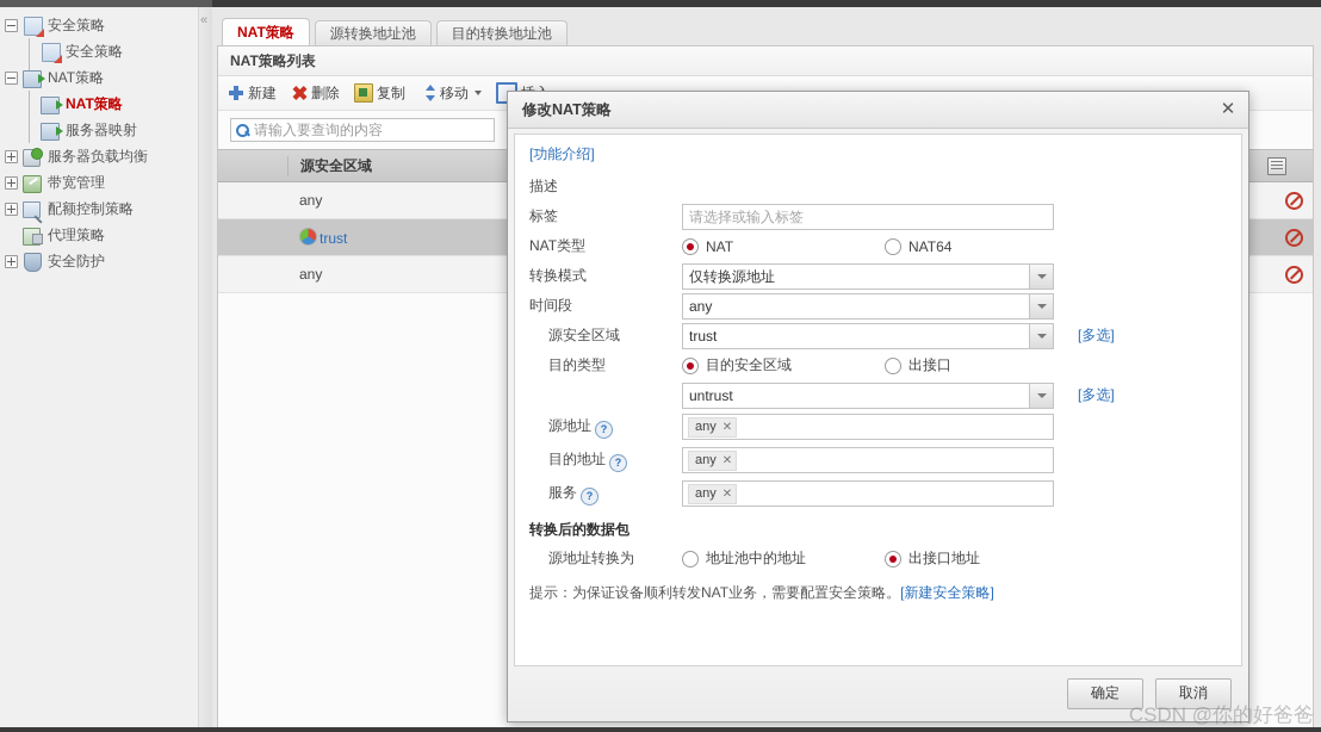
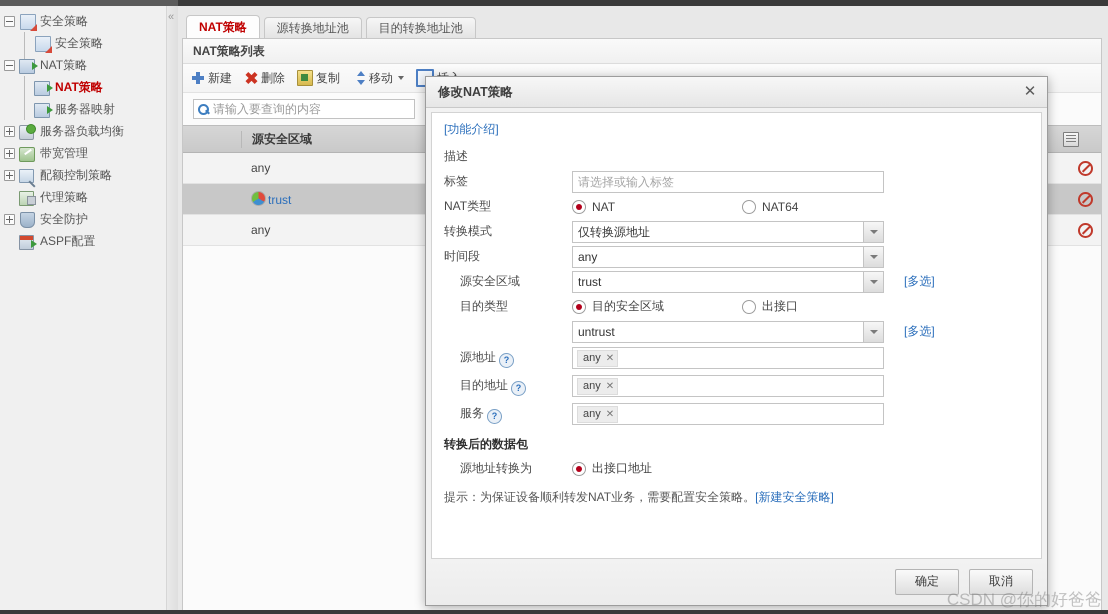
  安全策略
  安全策略
  NAT策略
  NAT策略
  服务器映射
  服务器负载均衡
  带宽管理
  配额控制策略
  代理策略
  安全防护
+ ASPF配置
  «
  NAT策略
  源转换地址池
  目的转换地址池
  NAT策略列表
  新建
  删除
  复制
  移动
  请输入要查询的内容
  源安全区域
  any
  trust
  any
  修改NAT策略
  ✕
  [功能介绍]
  描述
  标签
  请选择或输入标签
  NAT类型
  NAT
  NAT64
  转换模式
  仅转换源地址
  时间段
  any
  源安全区域
  trust
  [多选]
  目的类型
  目的安全区域
  出接口
  untrust
  [多选]
  源地址 ?
  any
  ✕
  目的地址 ?
  any
  ✕
  服务 ?
  any
  ✕
  转换后的数据包
  源地址转换为
- 地址池中的地址
  出接口地址
  提示：为保证设备顺利转发NAT业务，需要配置安全策略。[新建安全策略]
  确定
  取消
  CSDN @你的好爸爸
